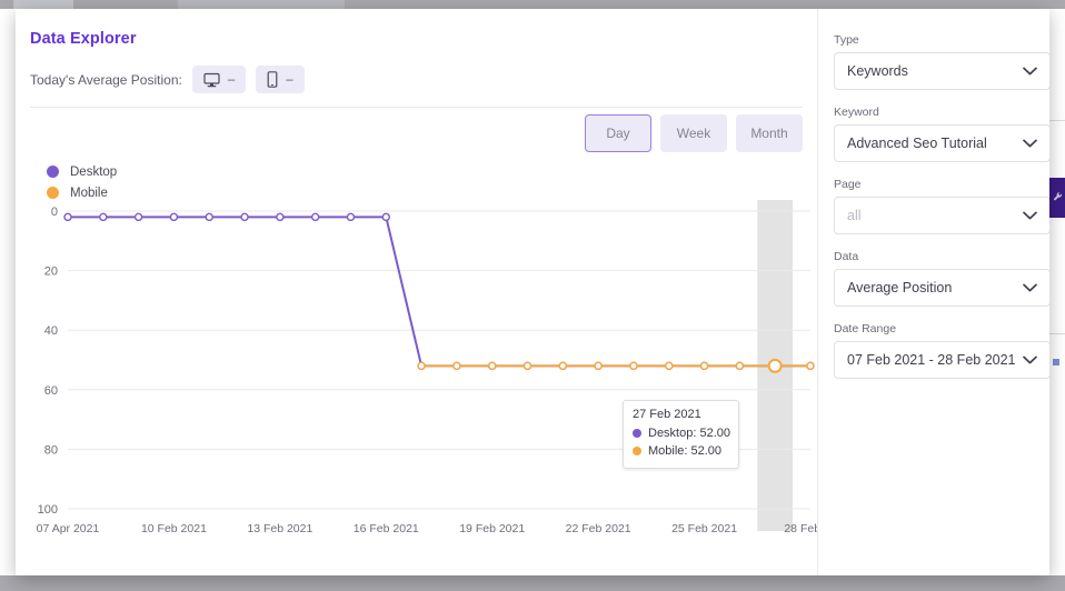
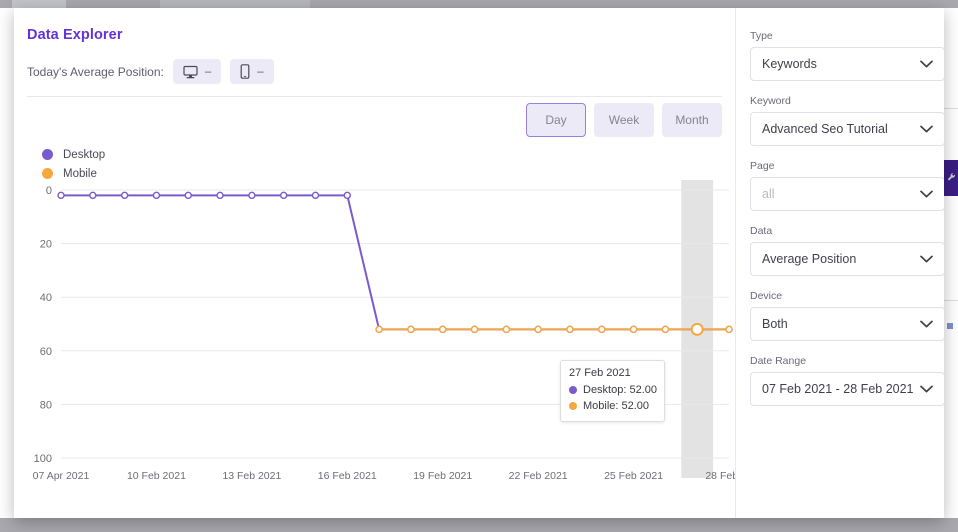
  Data Explorer
  Today's Average Position:
  –
  –
  Day
  Week
  Month
  Desktop
  Mobile
  0
  20
  40
  60
  80
  100
  07 Apr 2021
  10 Feb 2021
  13 Feb 2021
  16 Feb 2021
  19 Feb 2021
  22 Feb 2021
  25 Feb 2021
  27 Feb 2021
  Desktop: 52.00
  Mobile: 52.00
  Type
  Keywords
  Keyword
  Advanced Seo Tutorial
  Page
  all
  Data
  Average Position
+ Device
+ Both
  Date Range
  07 Feb 2021 - 28 Feb 2021
